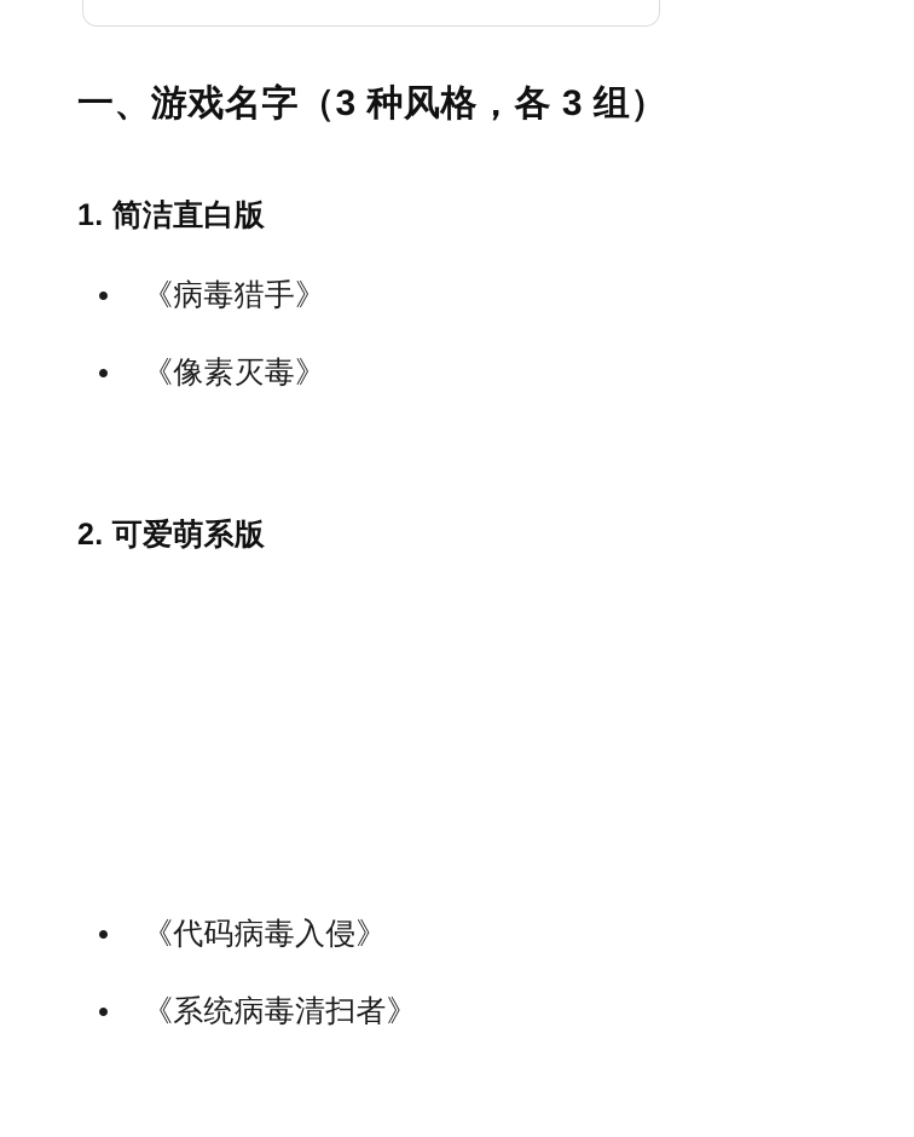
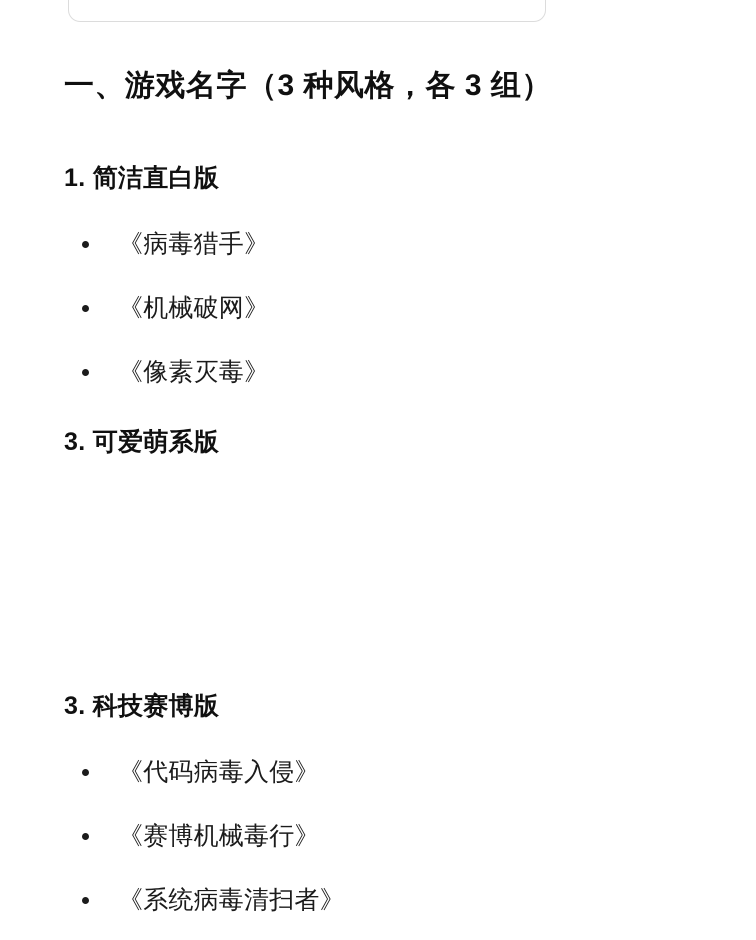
  一、游戏名字（3 种风格，各 3 组）
  1. 简洁直白版
  《病毒猎手》
+ 《机械破网》
  《像素灭毒》
- 2. 可爱萌系版
+ 3. 可爱萌系版
+ 3. 科技赛博版
  《代码病毒入侵》
+ 《赛博机械毒行》
  《系统病毒清扫者》
